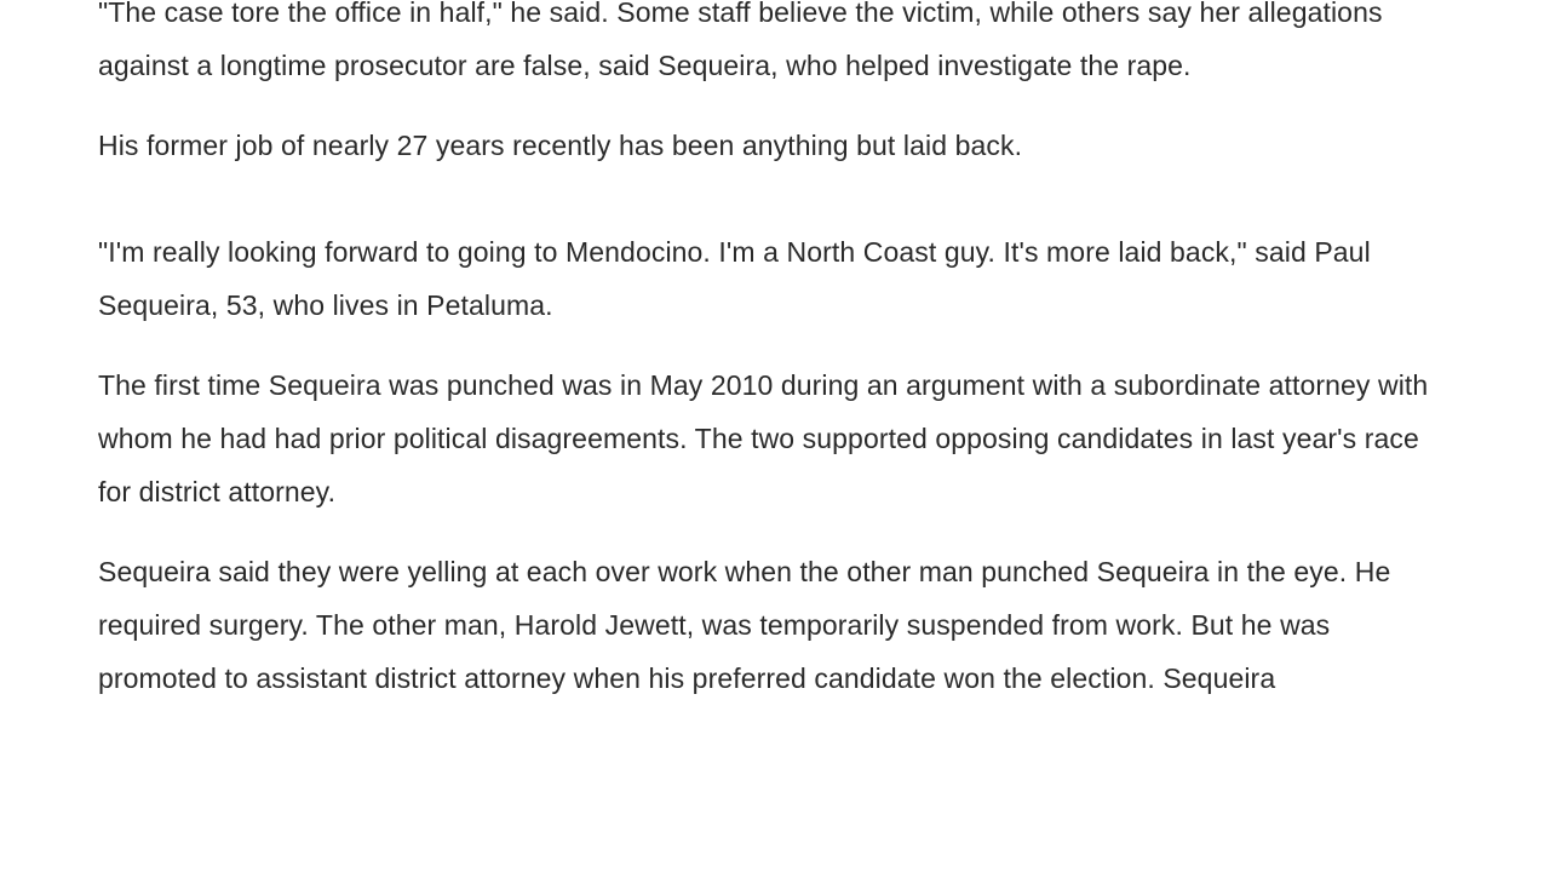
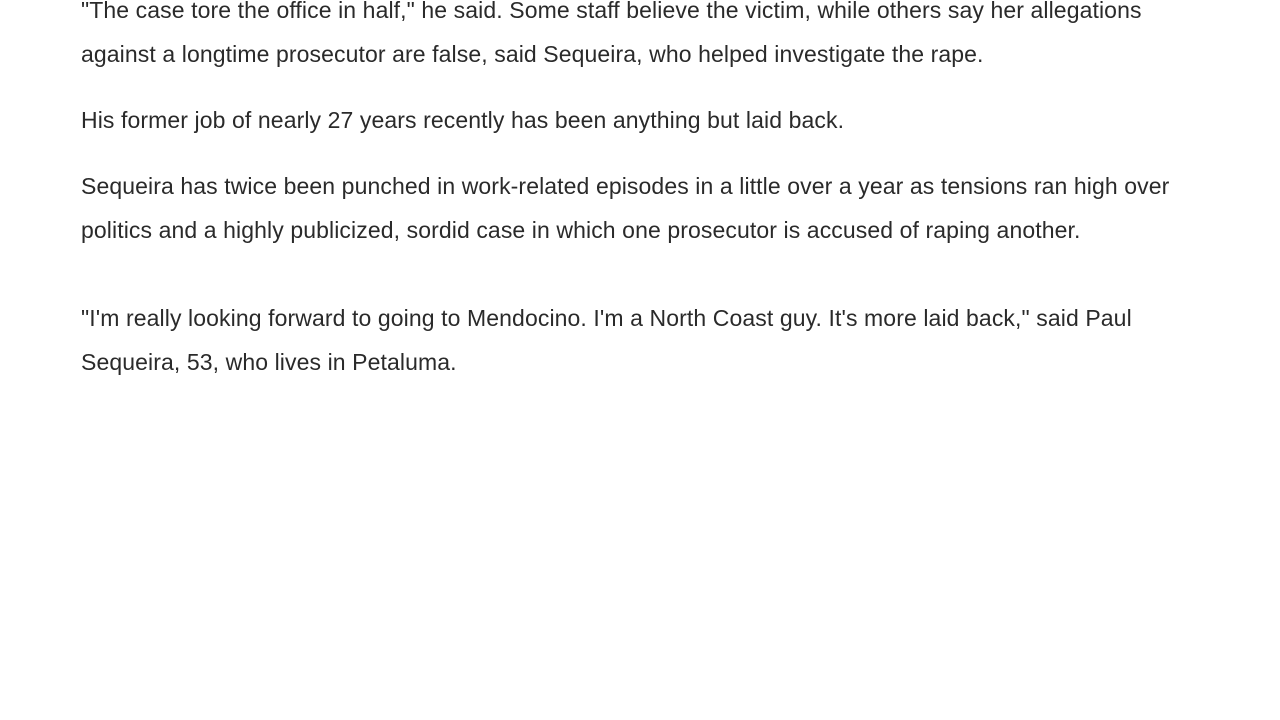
  "The case tore the office in half," he said. Some staff believe the victim, while others say her allegations against a longtime prosecutor are false, said Sequeira, who helped investigate the rape.
  His former job of nearly 27 years recently has been anything but laid back.
+ Sequeira has twice been punched in work-related episodes in a little over a year as tensions ran high over politics and a highly publicized, sordid case in which one prosecutor is accused of raping another.
  "I'm really looking forward to going to Mendocino. I'm a North Coast guy. It's more laid back," said Paul Sequeira, 53, who lives in Petaluma.
- The first time Sequeira was punched was in May 2010 during an argument with a subordinate attorney with whom he had had prior political disagreements. The two supported opposing candidates in last year's race for district attorney.
- Sequeira said they were yelling at each over work when the other man punched Sequeira in the eye. He required surgery. The other man, Harold Jewett, was temporarily suspended from work. But he was promoted to assistant district attorney when his preferred candidate won the election. Sequeira
